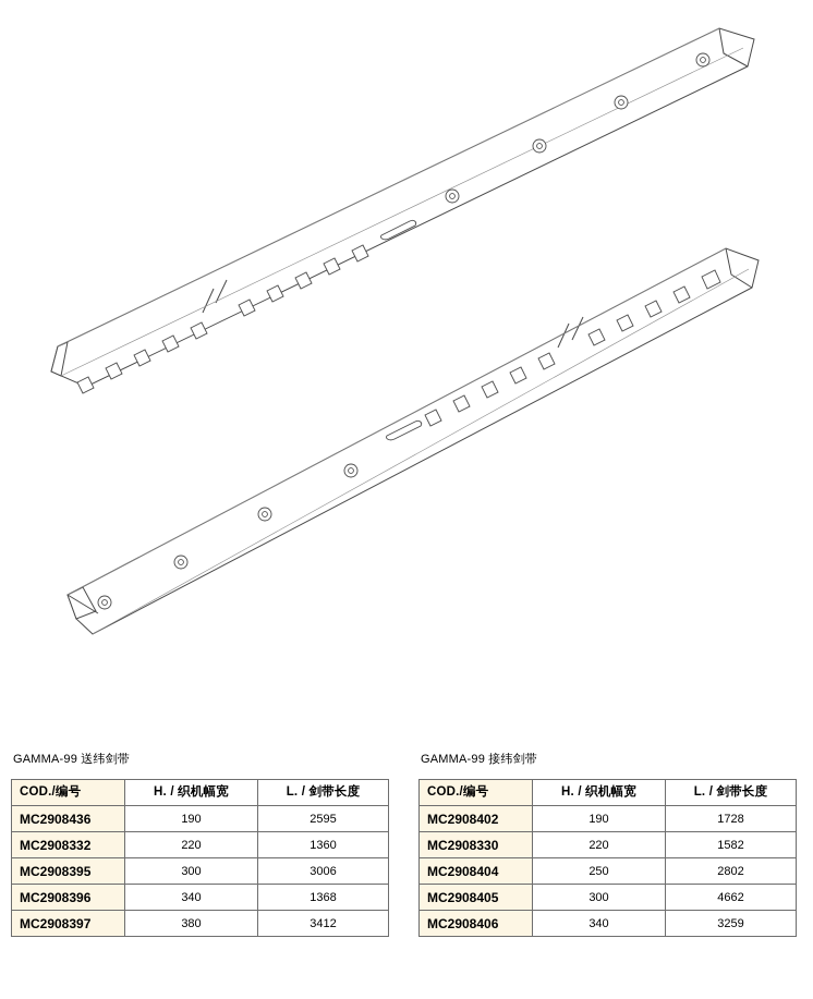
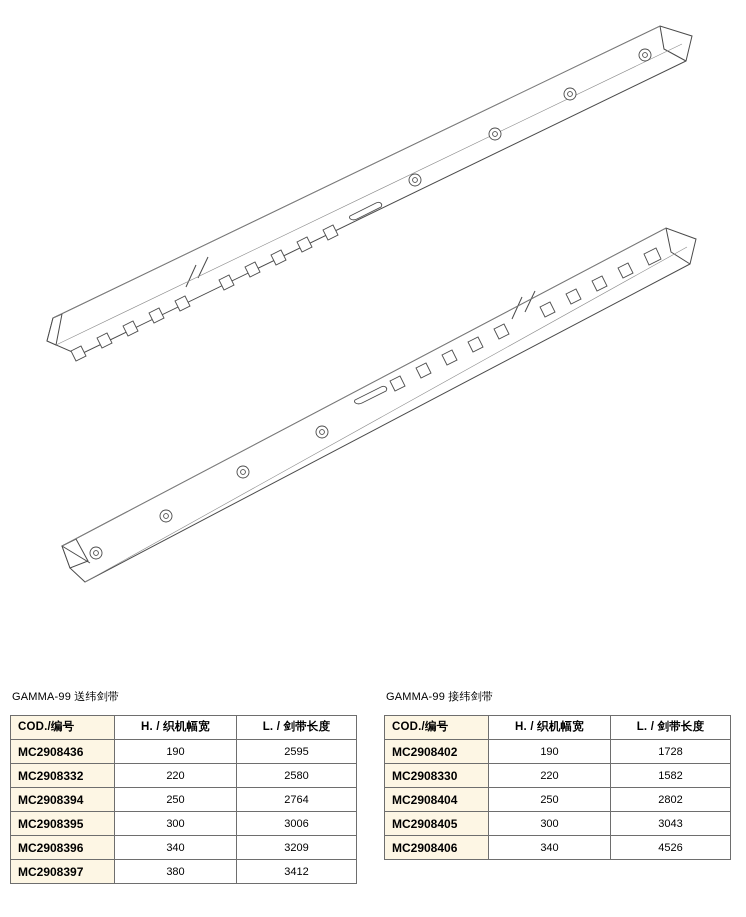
  GAMMA-99 送纬剑带
  COD./编号	H. / 织机幅宽	L. / 剑带长度
  MC2908436	190	2595
- MC2908332	220	1360
+ MC2908332	220	2580
+ MC2908394	250	2764
  MC2908395	300	3006
- MC2908396	340	1368
+ MC2908396	340	3209
  MC2908397	380	3412
  GAMMA-99 接纬剑带
  COD./编号	H. / 织机幅宽	L. / 剑带长度
  MC2908402	190	1728
  MC2908330	220	1582
  MC2908404	250	2802
- MC2908405	300	4662
+ MC2908405	300	3043
- MC2908406	340	3259
+ MC2908406	340	4526
